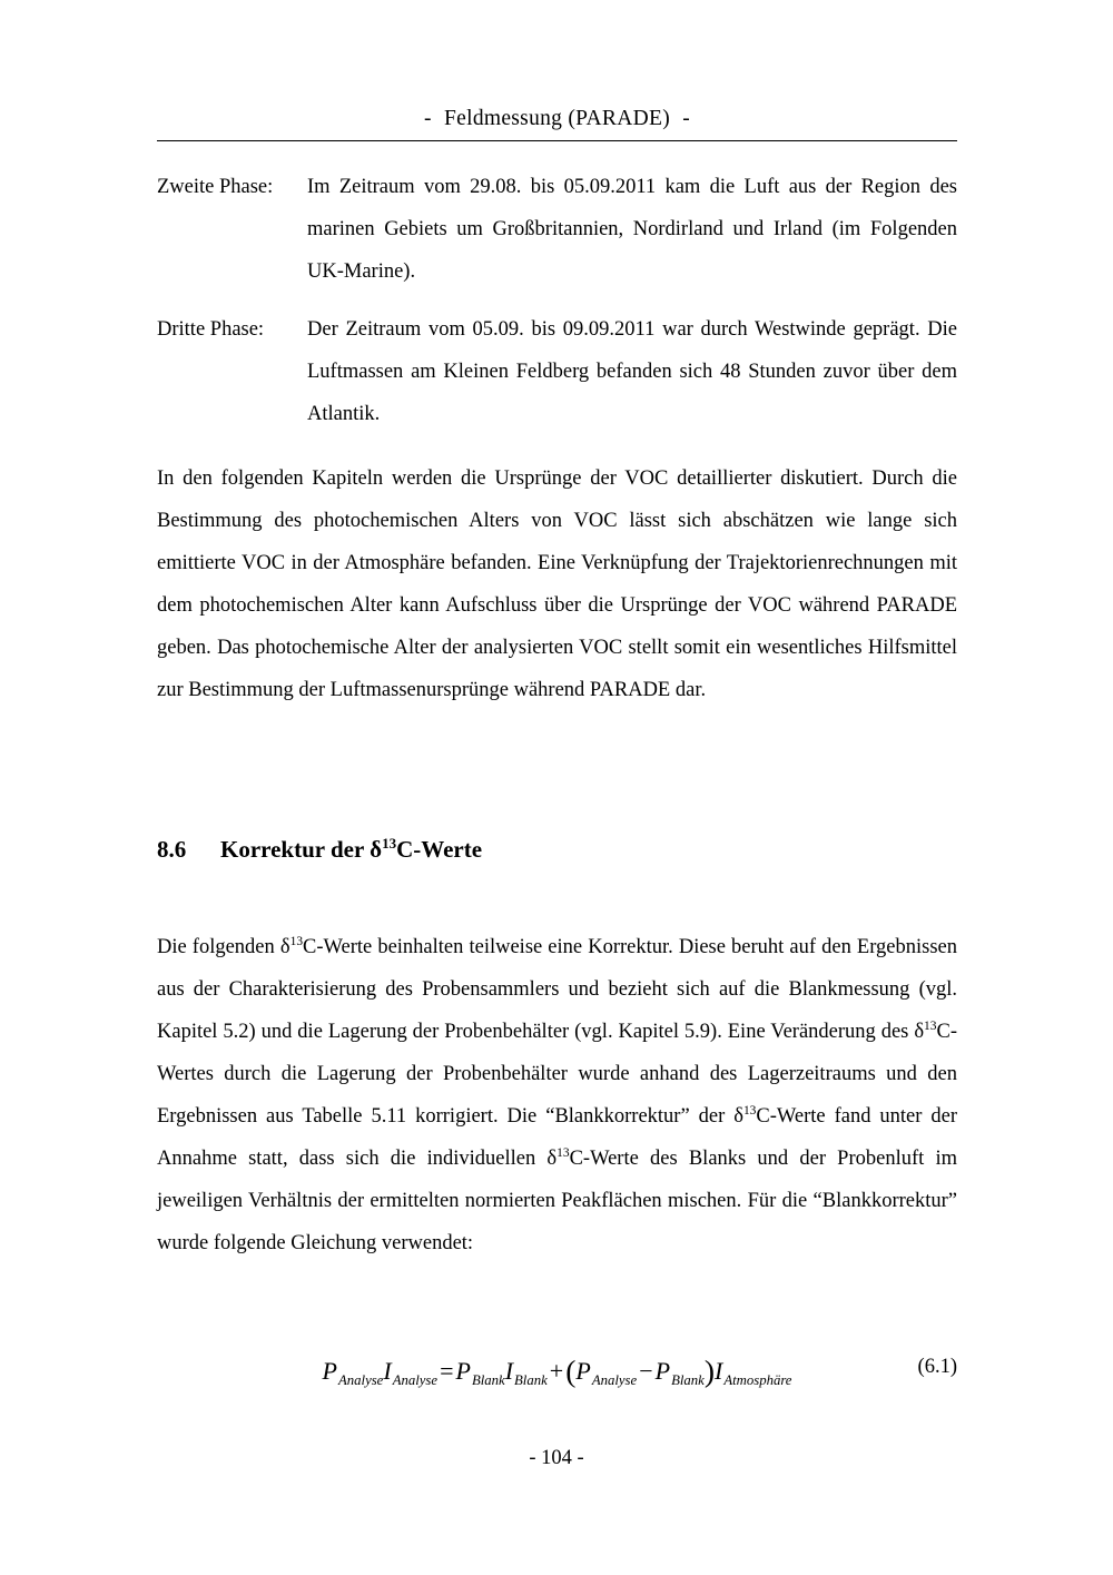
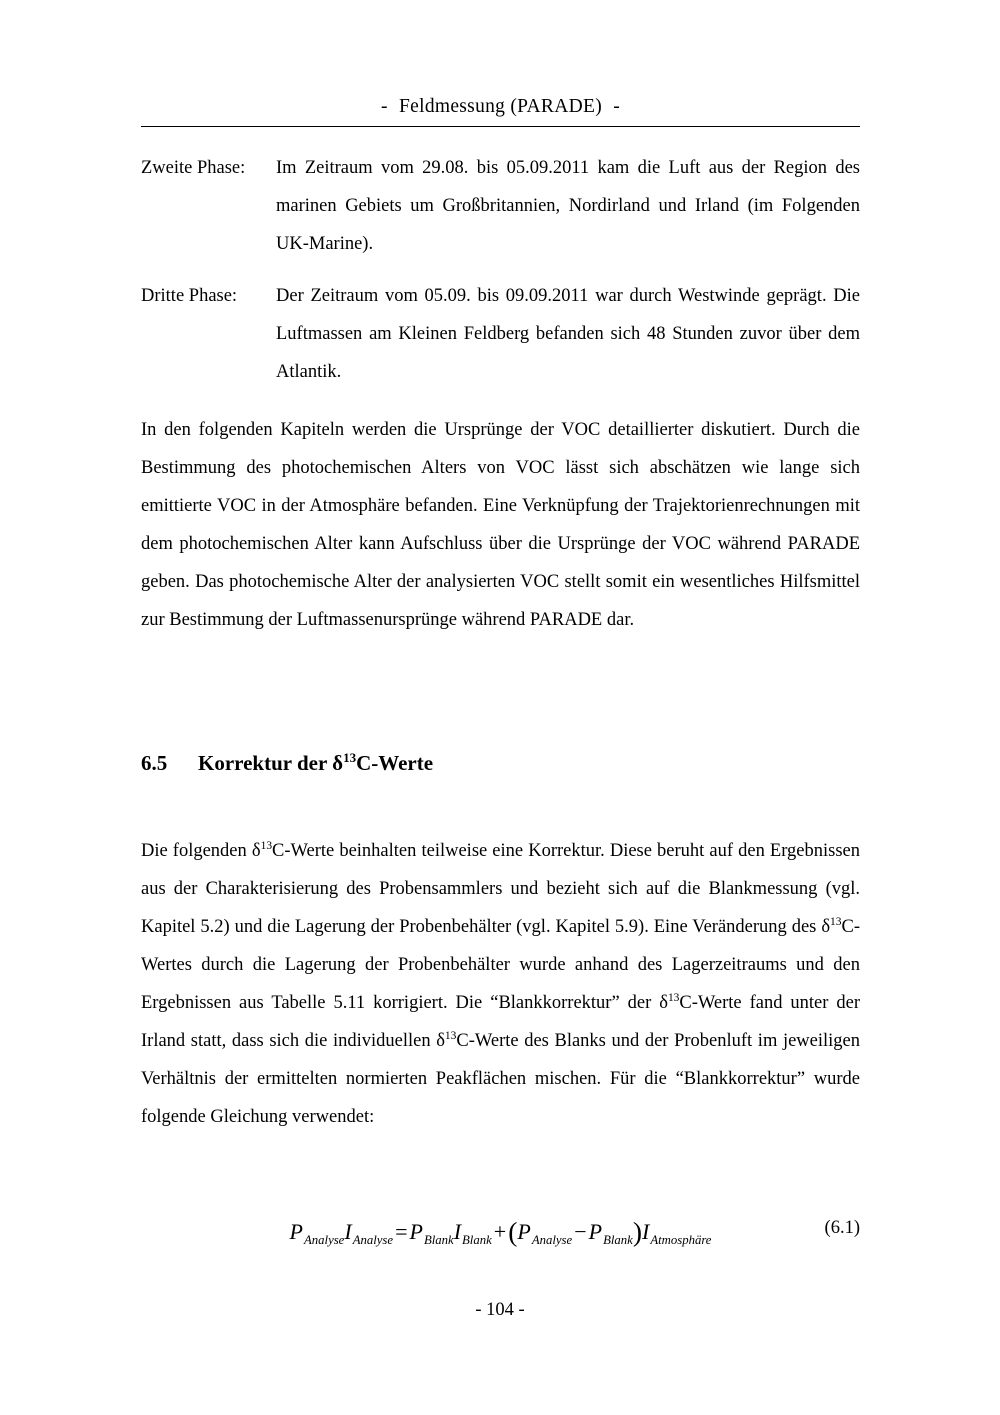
  - Feldmessung (PARADE) -
  Zweite Phase:
  Im Zeitraum vom 29.08. bis 05.09.2011 kam die Luft aus der Region des marinen Gebiets um Großbritannien, Nordirland und Irland (im Folgenden UK-Marine).
  Dritte Phase:
  Der Zeitraum vom 05.09. bis 09.09.2011 war durch Westwinde geprägt. Die Luftmassen am Kleinen Feldberg befanden sich 48 Stunden zuvor über dem Atlantik.
  In den folgenden Kapiteln werden die Ursprünge der VOC detaillierter diskutiert. Durch die Bestimmung des photochemischen Alters von VOC lässt sich abschätzen wie lange sich emittierte VOC in der Atmosphäre befanden. Eine Verknüpfung der Trajektorienrechnungen mit dem photochemischen Alter kann Aufschluss über die Ursprünge der VOC während PARADE geben. Das photochemische Alter der analysierten VOC stellt somit ein wesentliches Hilfsmittel zur Bestimmung der Luftmassenursprünge während PARADE dar.
- 8.6
+ 6.5
  Korrektur der δ13C-Werte
- Die folgenden δ13C-Werte beinhalten teilweise eine Korrektur. Diese beruht auf den Ergebnissen aus der Charakterisierung des Probensammlers und bezieht sich auf die Blankmessung (vgl. Kapitel 5.2) und die Lagerung der Probenbehälter (vgl. Kapitel 5.9). Eine Veränderung des δ13C-Wertes durch die Lagerung der Probenbehälter wurde anhand des Lagerzeitraums und den Ergebnissen aus Tabelle 5.11 korrigiert. Die “Blankkorrektur” der δ13C-Werte fand unter der Annahme statt, dass sich die individuellen δ13C-Werte des Blanks und der Probenluft im jeweiligen Verhältnis der ermittelten normierten Peakflächen mischen. Für die “Blankkorrektur” wurde folgende Gleichung verwendet:
+ Die folgenden δ13C-Werte beinhalten teilweise eine Korrektur. Diese beruht auf den Ergebnissen aus der Charakterisierung des Probensammlers und bezieht sich auf die Blankmessung (vgl. Kapitel 5.2) und die Lagerung der Probenbehälter (vgl. Kapitel 5.9). Eine Veränderung des δ13C-Wertes durch die Lagerung der Probenbehälter wurde anhand des Lagerzeitraums und den Ergebnissen aus Tabelle 5.11 korrigiert. Die “Blankkorrektur” der δ13C-Werte fand unter der Irland statt, dass sich die individuellen δ13C-Werte des Blanks und der Probenluft im jeweiligen Verhältnis der ermittelten normierten Peakflächen mischen. Für die “Blankkorrektur” wurde folgende Gleichung verwendet:
  PAnalyseIAnalyse=PBlankIBlank+(PAnalyse−PBlank)IAtmosphäre
  (6.1)
  - 104 -
